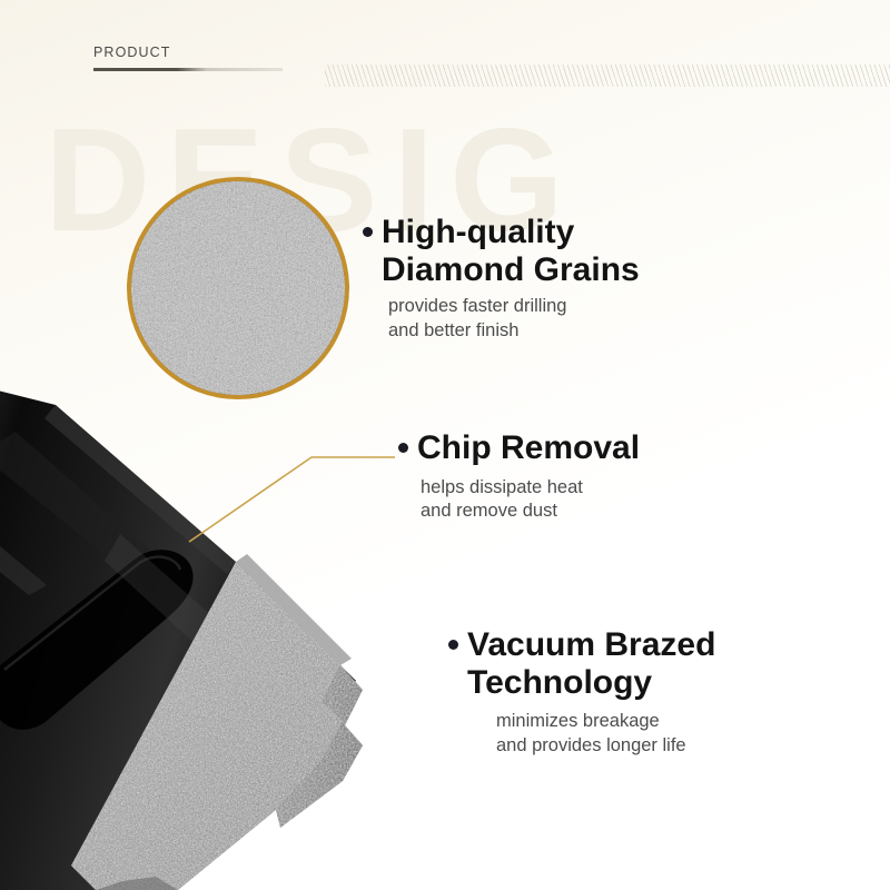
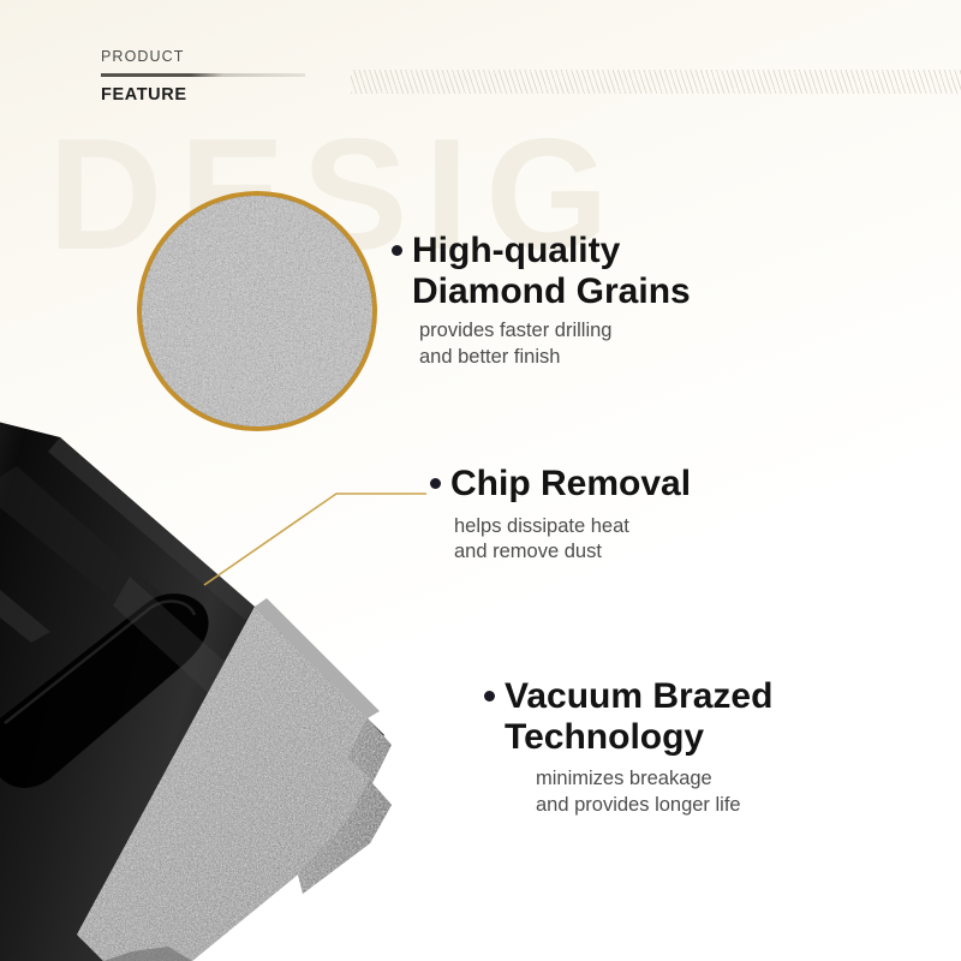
  DSIG
  PRODUCT
+ FEATURE
  High-quality
  Diamond Grains
  provides faster drilling
  and better finish
  Chip Removal
  helps dissipate heat
  and remove dust
  Vacuum Brazed
  Technology
  minimizes breakage
  and provides longer life
